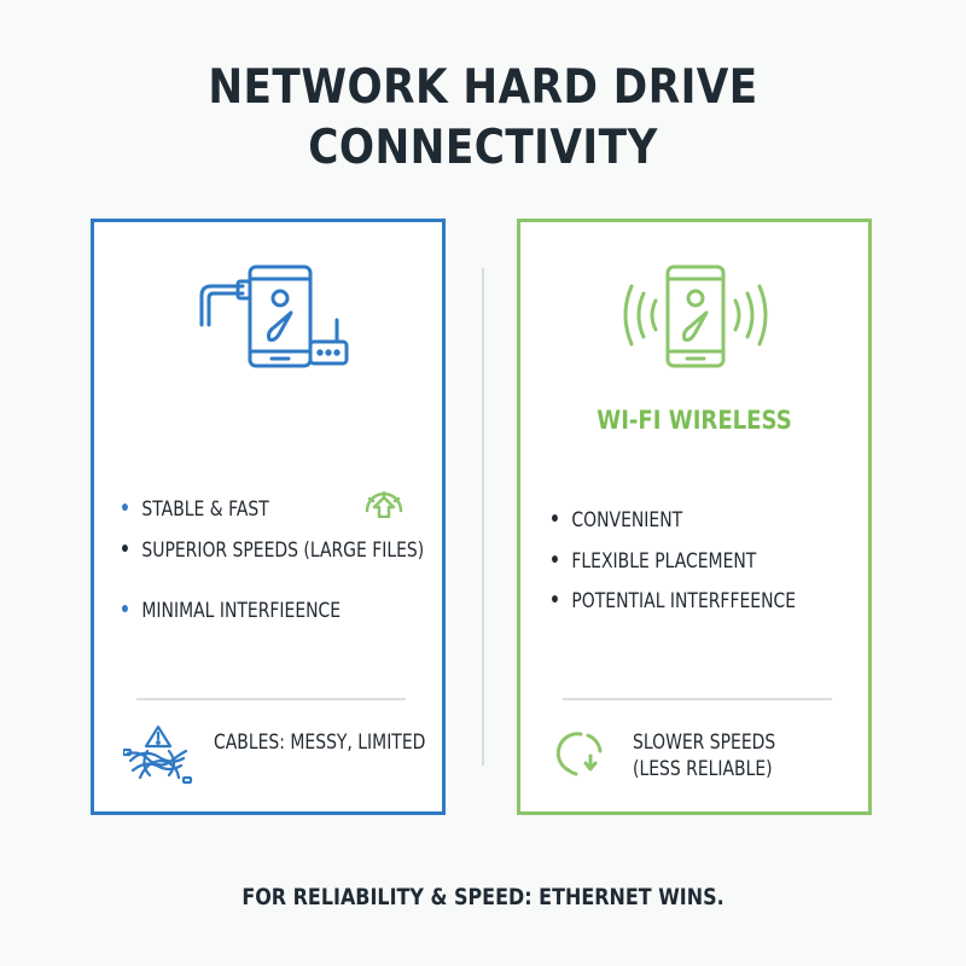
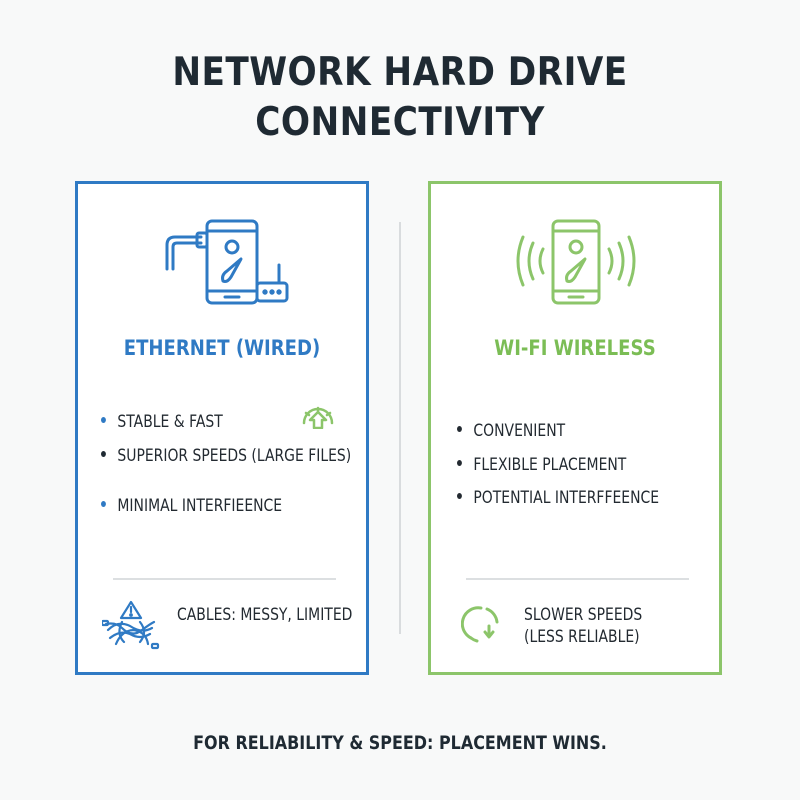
  NETWORK HARD DRIVE
  CONNECTIVITY
+ ETHERNET (WIRED)
  STABLE & FAST
  SUPERIOR SPEEDS (LARGE FILES)
  MINIMAL INTERFIEENCE
  CABLES: MESSY, LIMITED
  WI-FI WIRELESS
  CONVENIENT
  FLEXIBLE PLACEMENT
  POTENTIAL INTERFFEENCE
  SLOWER SPEEDS
  (LESS RELIABLE)
- FOR RELIABILITY & SPEED: ETHERNET WINS.
+ FOR RELIABILITY & SPEED: PLACEMENT WINS.
